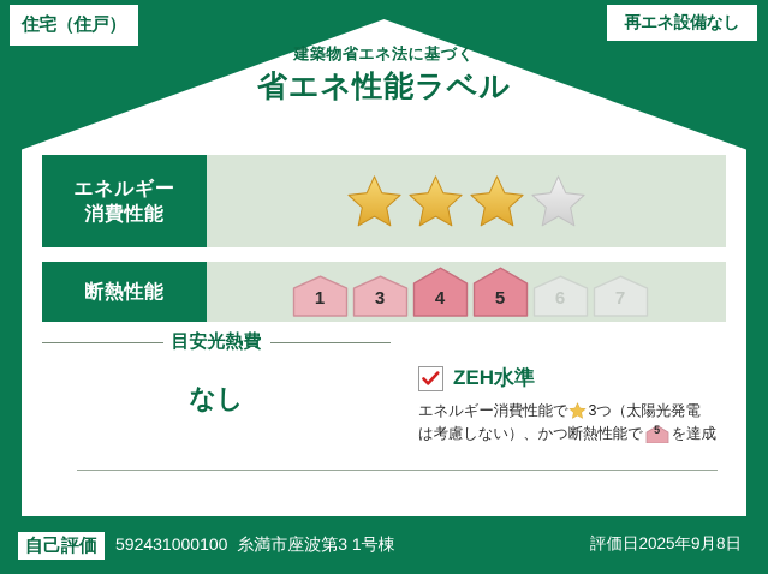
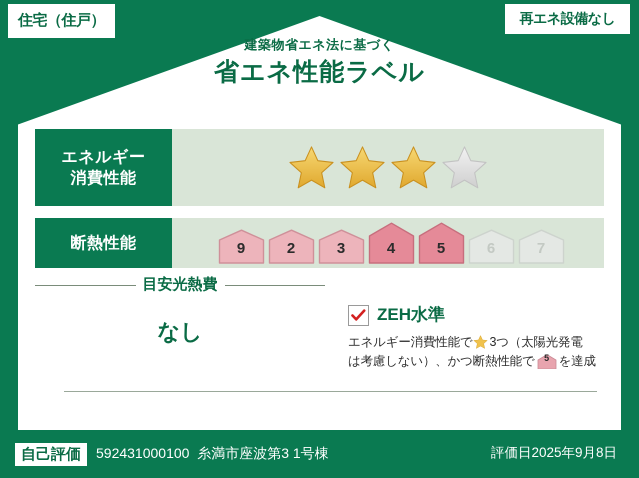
  エネルギー
  消費性能
  断熱性能
- 1
+ 9
+ 2
  3
  4
  5
  6
  7
  目安光熱費
  なし
  ZEH水準
  エネルギー消費性能で 3つ（太陽光発電
  は考慮しない）、かつ断熱性能で
  5
  を達成
  住宅（住戸）
  再エネ設備なし
  建築物省エネ法に基づく
  省エネ性能ラベル
  自己評価
  592431000100 糸満市座波第3 1号棟
  評価日2025年9月8日
